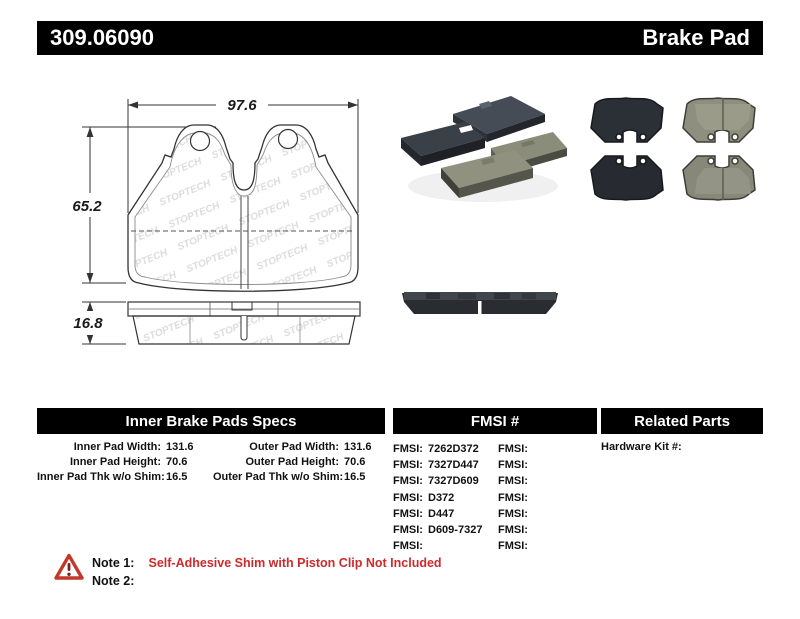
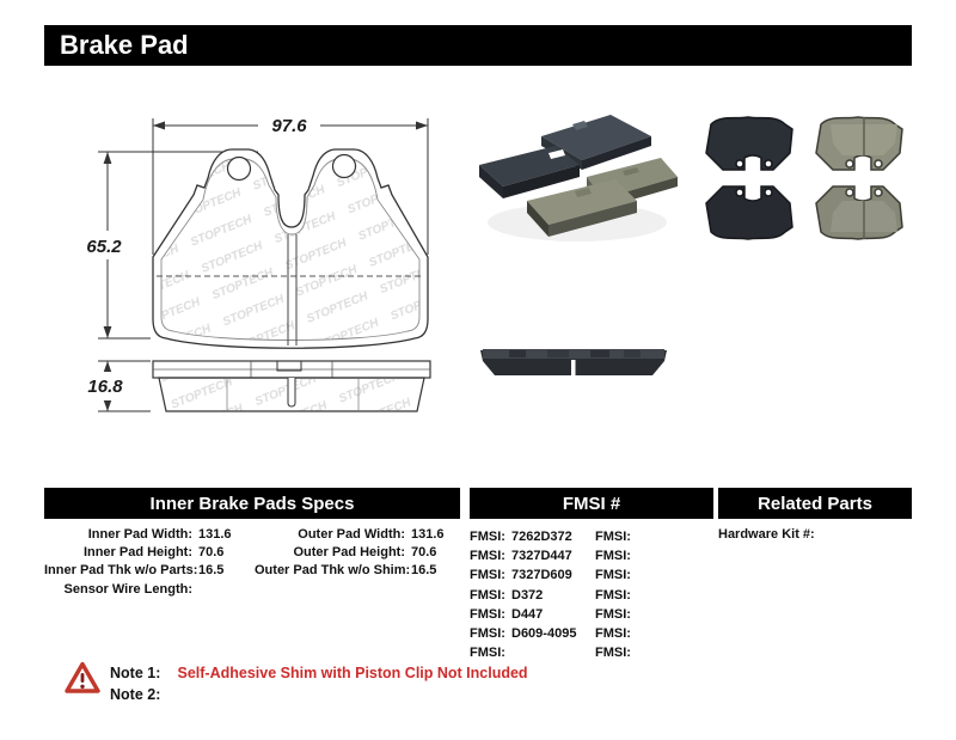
- 309.06090
  Brake Pad
  97.6
  65.2
  16.8
  Inner Brake Pads Specs
  FMSI #
  Related Parts
  Inner Pad Width:
  131.6
  Inner Pad Height:
  70.6
- Inner Pad Thk w/o Shim:
+ Inner Pad Thk w/o Parts:
  16.5
+ Sensor Wire Length:
  Outer Pad Width:
  131.6
  Outer Pad Height:
  70.6
  Outer Pad Thk w/o Shim:
  16.5
  FMSI:
  7262D372
  FMSI:
  FMSI:
  7327D447
  FMSI:
  FMSI:
  7327D609
  FMSI:
  FMSI:
  D372
  FMSI:
  FMSI:
  D447
  FMSI:
  FMSI:
- D609-7327
+ D609-4095
  FMSI:
  FMSI:
  FMSI:
  Hardware Kit #:
  Note 1: Self-Adhesive Shim with Piston Clip Not Included
  Note 2:
